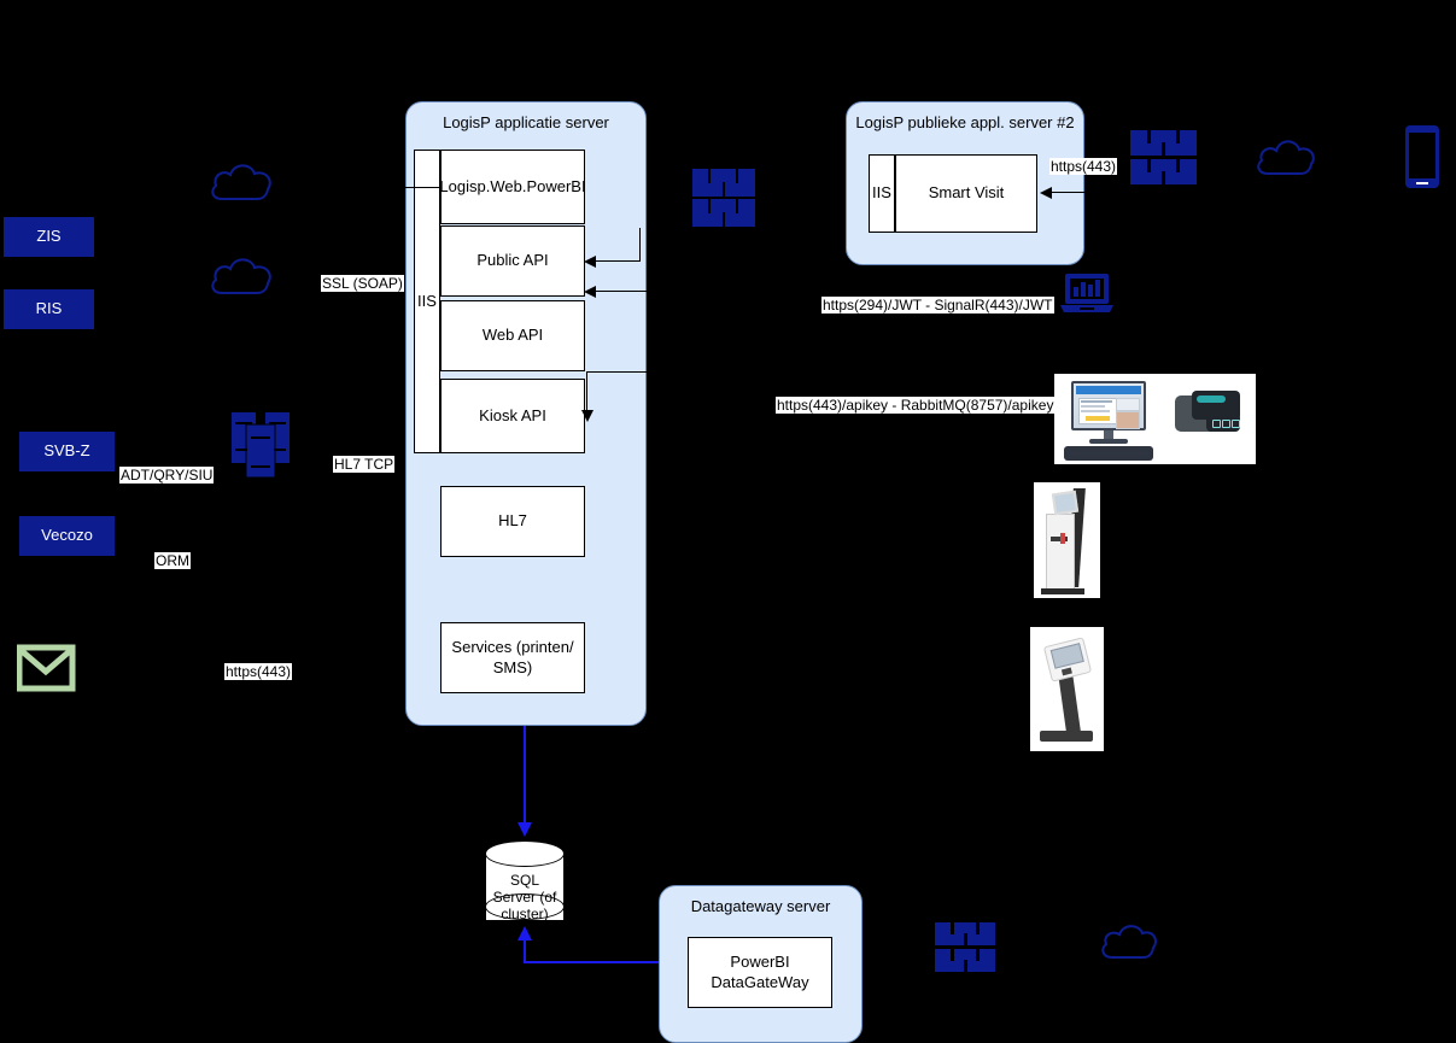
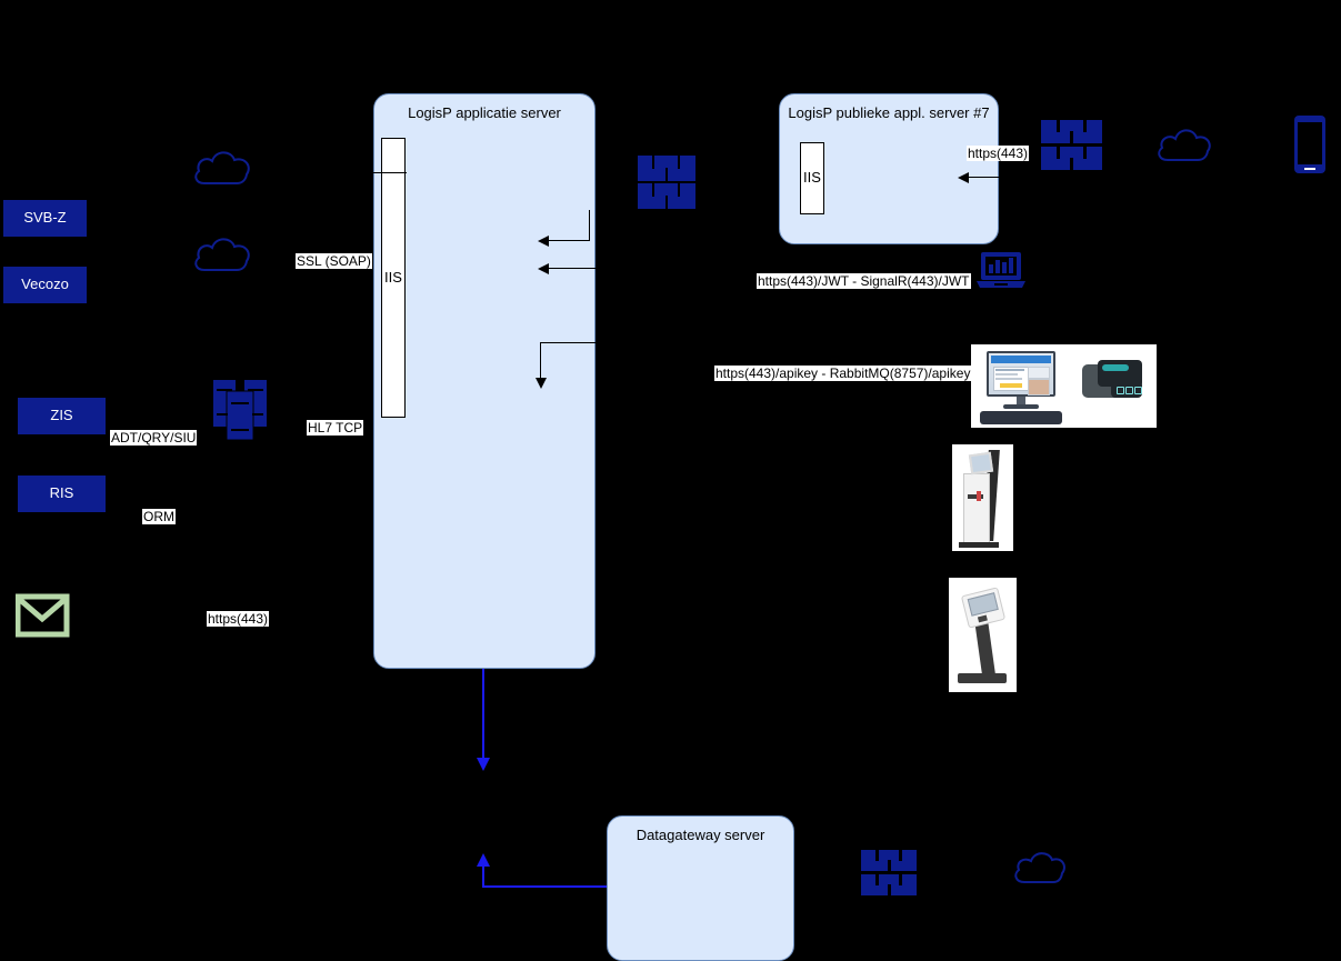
- ZIS
+ SVB-Z
- RIS
+ Vecozo
- SVB-Z
+ ZIS
- Vecozo
+ RIS
  SSL (SOAP)
  ADT/QRY/SIU
  HL7 TCP
  ORM
  https(443)
  LogisP applicatie server
  IIS
- Logisp.Web.PowerBI
- Public API
- Web API
- Kiosk API
- HL7
- Services (printen/ SMS)
- SQL
- Server (of
- cluster)
  Datagateway server
- PowerBI DataGateWay
- LogisP publieke appl. server #2
+ LogisP publieke appl. server #7
  IIS
- Smart Visit
  https(443)
- https(294)/JWT - SignalR(443)/JWT
+ https(443)/JWT - SignalR(443)/JWT
  https(443)/apikey - RabbitMQ(8757)/apikey
